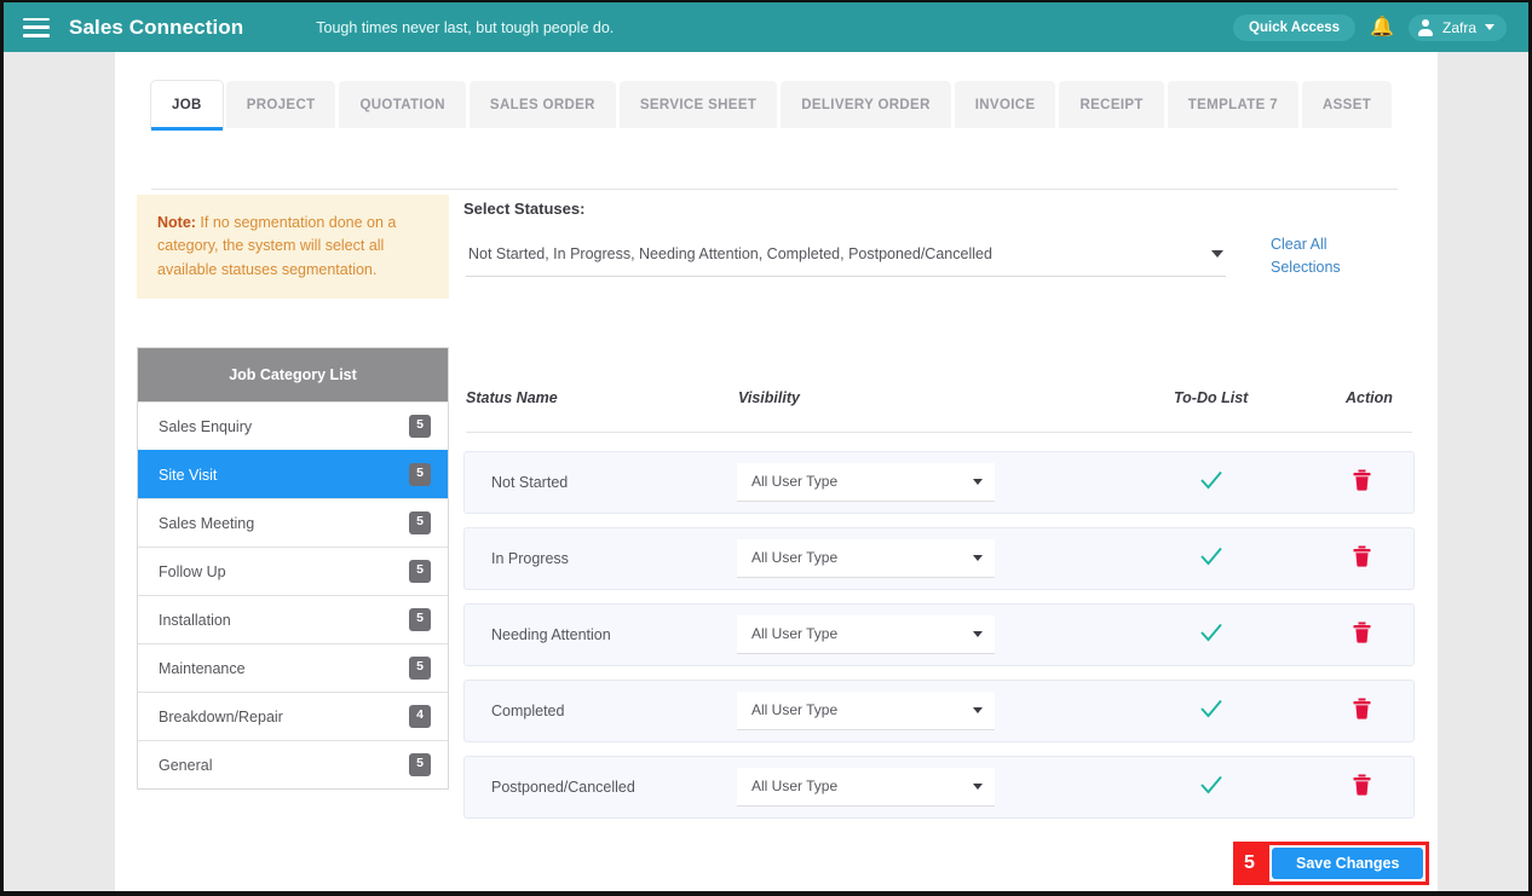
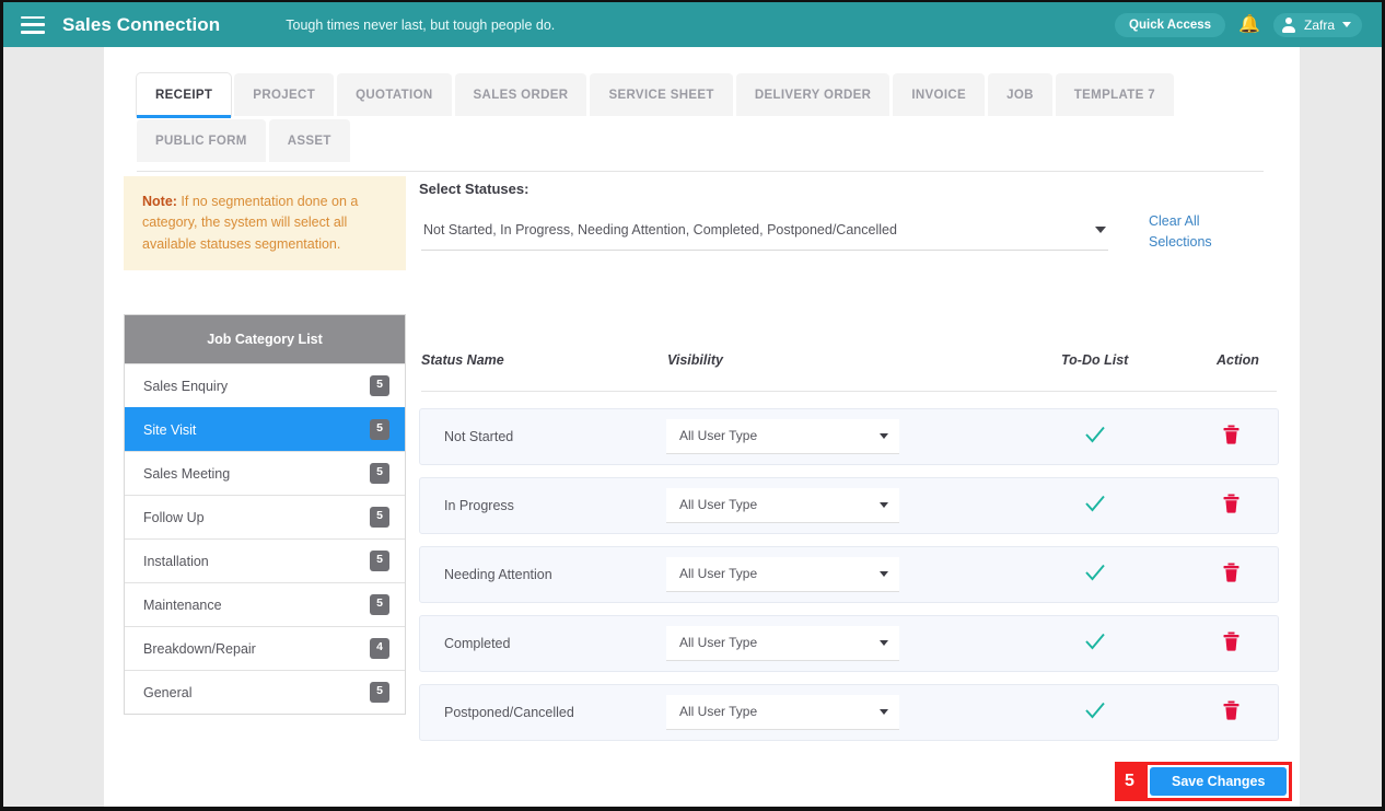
  Sales Connection
  Tough times never last, but tough people do.
  Quick Access
  🔔
  Zafra
- JOB
+ RECEIPT
  PROJECT
  QUOTATION
  SALES ORDER
  SERVICE SHEET
  DELIVERY ORDER
  INVOICE
- RECEIPT
+ JOB
  TEMPLATE 7
+ PUBLIC FORM
  ASSET
  Note: If no segmentation done on a category, the system will select all available statuses segmentation.
  Select Statuses:
  Not Started, In Progress, Needing Attention, Completed, Postponed/Cancelled
  Clear All Selections
  Job Category List
  Sales Enquiry
  5
  Site Visit
  5
  Sales Meeting
  5
  Follow Up
  5
  Installation
  5
  Maintenance
  5
  Breakdown/Repair
  4
  General
  5
  Status Name
  Visibility
  To-Do List
  Action
  Not Started
  All User Type
  In Progress
  All User Type
  Needing Attention
  All User Type
  Completed
  All User Type
  Postponed/Cancelled
  All User Type
  5
  Save Changes
